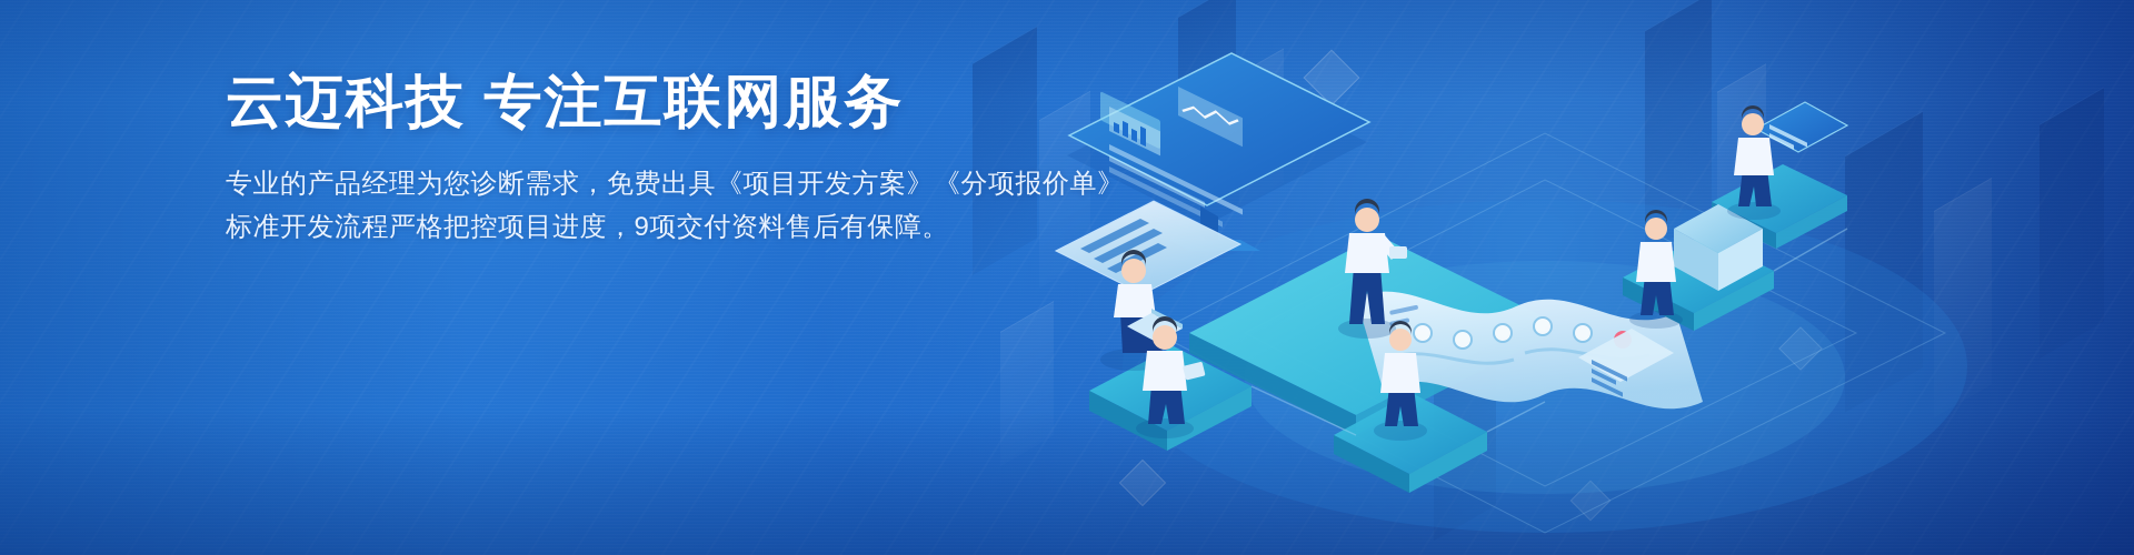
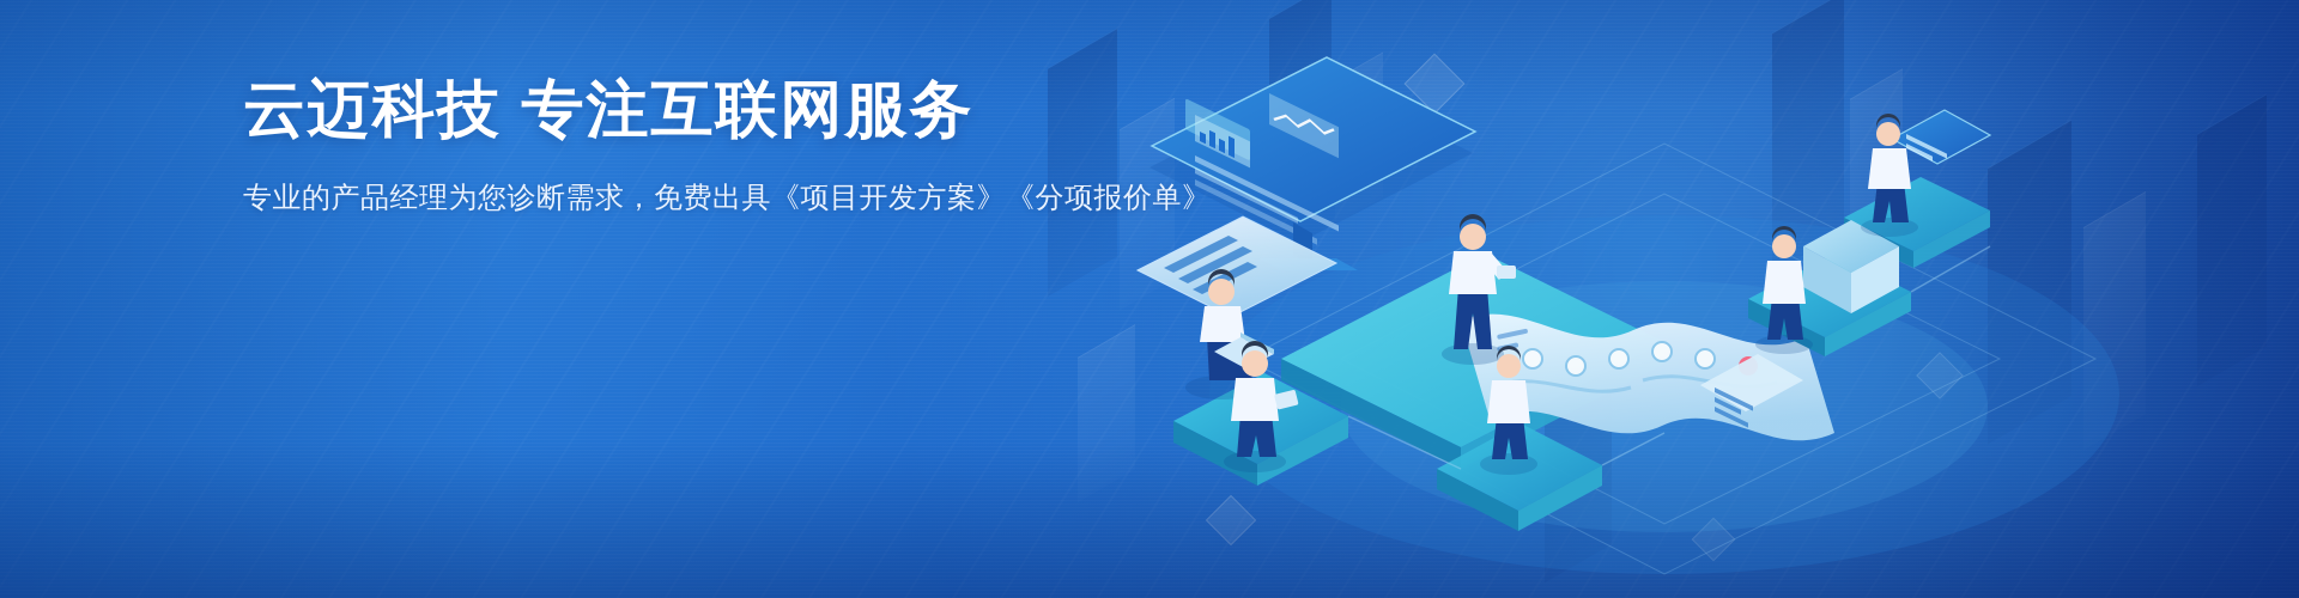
  云迈科技 专注互联网服务
  专业的产品经理为您诊断需求，免费出具《项目开发方案》《分项报价单》
- 标准开发流程严格把控项目进度，9项交付资料售后有保障。
